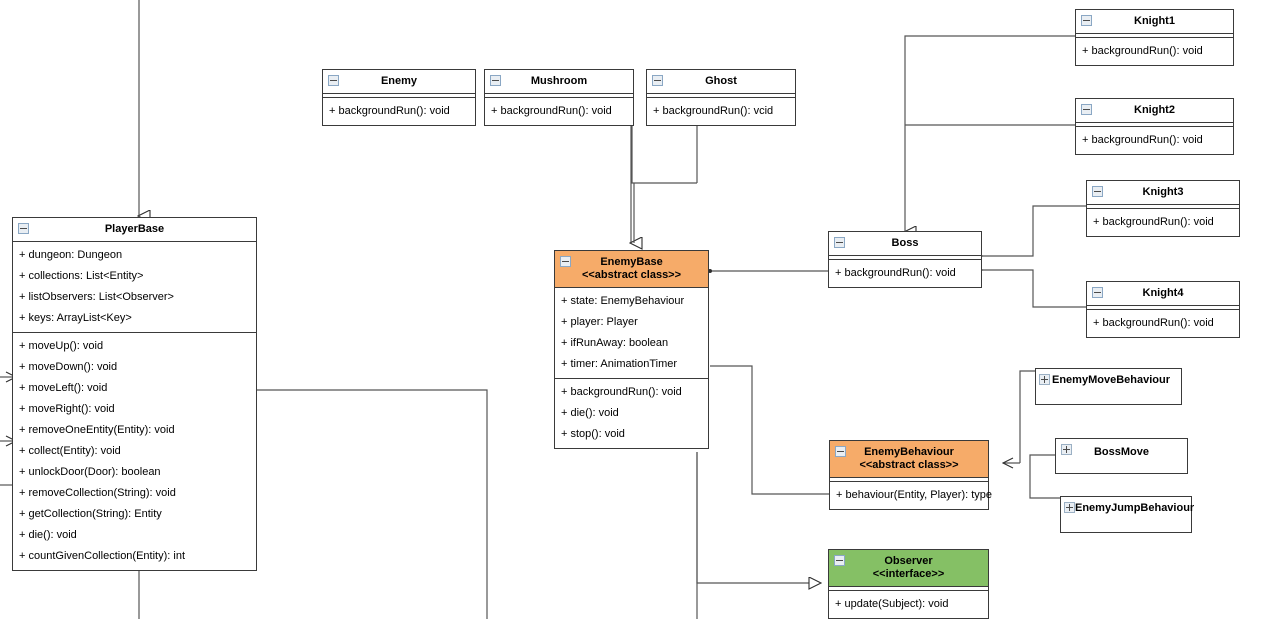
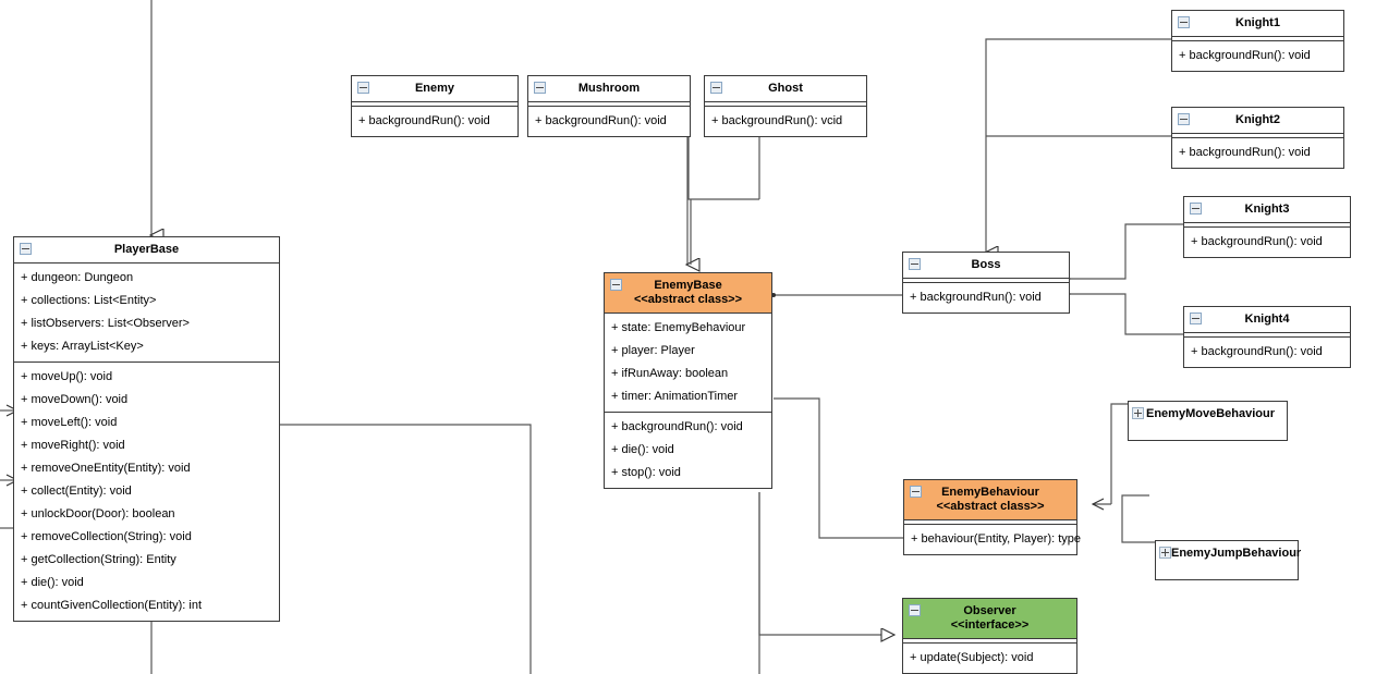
  PlayerBase
  + dungeon: Dungeon
  + collections: List<Entity>
  + listObservers: List<Observer>
  + keys: ArrayList<Key>
  + moveUp(): void
  + moveDown(): void
  + moveLeft(): void
  + moveRight(): void
  + removeOneEntity(Entity): void
  + collect(Entity): void
  + unlockDoor(Door): boolean
  + removeCollection(String): void
  + getCollection(String): Entity
  + die(): void
  + countGivenCollection(Entity): int
  Enemy
  + backgroundRun(): void
  Mushroom
  + backgroundRun(): void
  Ghost
  + backgroundRun(): vcid
  EnemyBase
  <<abstract class>>
  + state: EnemyBehaviour
  + player: Player
  + ifRunAway: boolean
  + timer: AnimationTimer
  + backgroundRun(): void
  + die(): void
  + stop(): void
  Boss
  + backgroundRun(): void
  Knight1
  + backgroundRun(): void
  Knight2
  + backgroundRun(): void
  Knight3
  + backgroundRun(): void
  Knight4
  + backgroundRun(): void
  EnemyBehaviour
  <<abstract class>>
  + behaviour(Entity, Player): type
  EnemyMoveBehaviour
- BossMove
  EnemyJumpBehaviour
  Observer
  <<interface>>
  + update(Subject): void
